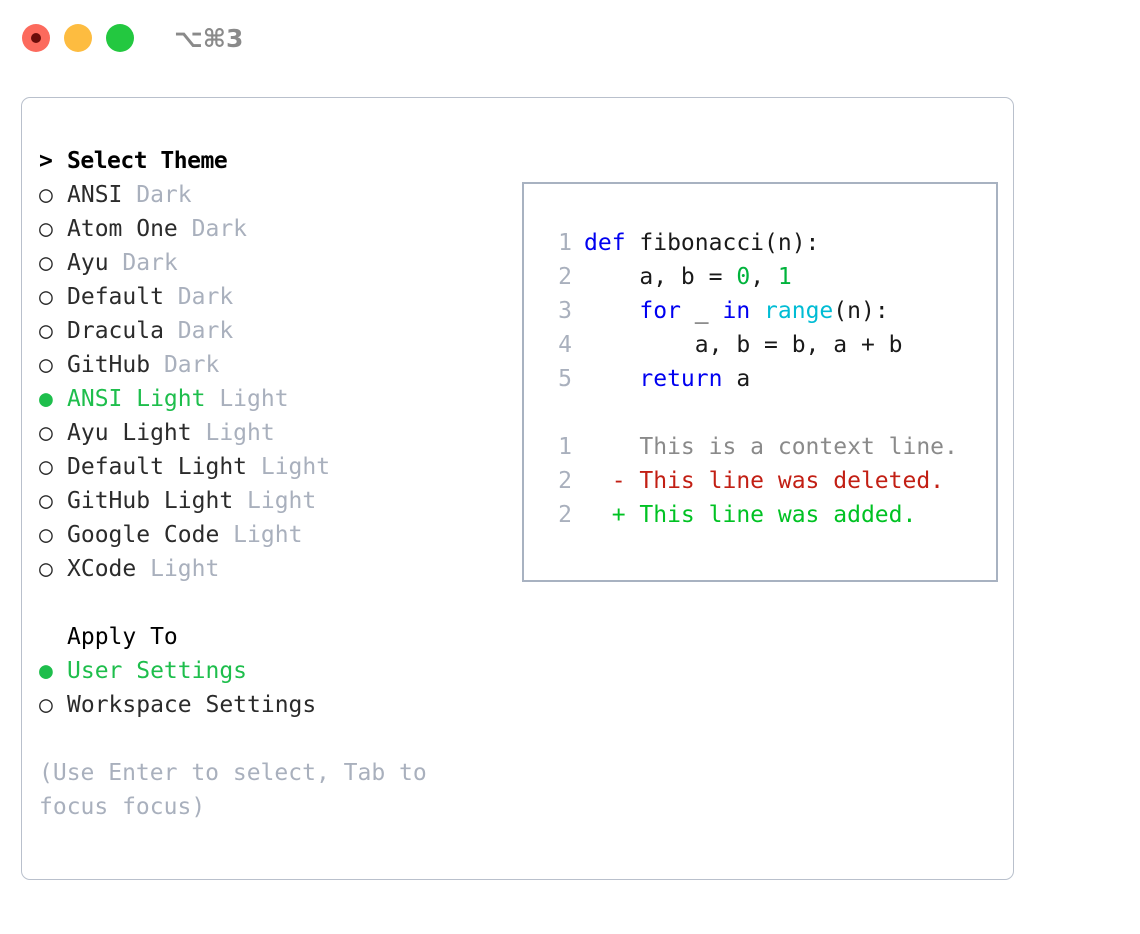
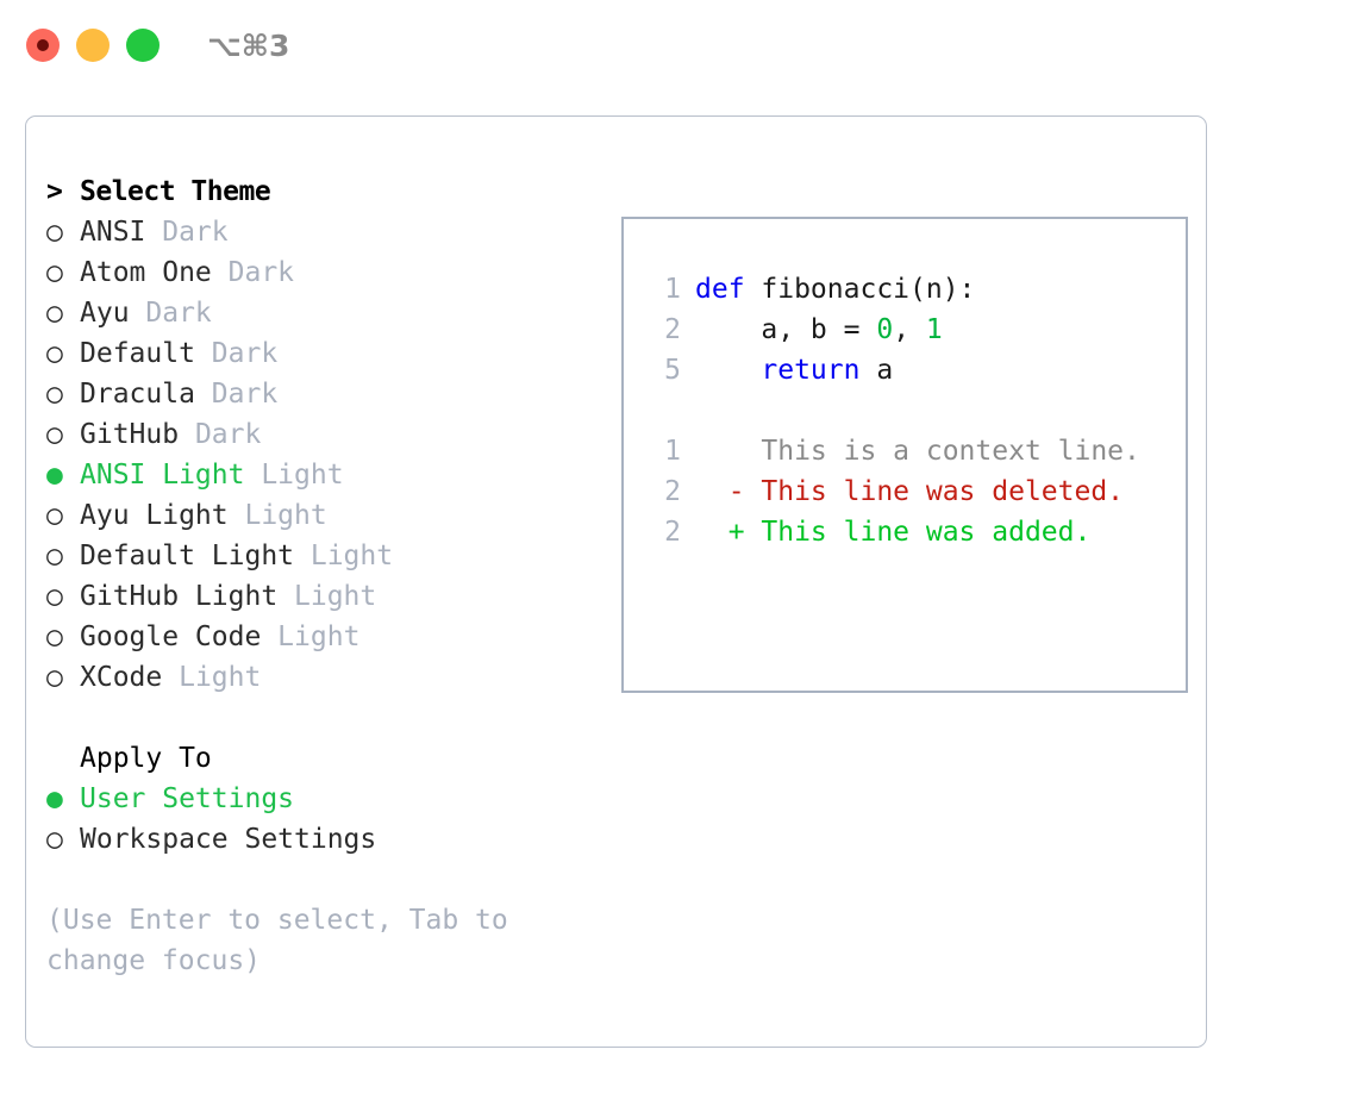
  ⌥⌘3
  > Select Theme
  ○
  ANSI
  Dark
  ○
  Atom One
  Dark
  ○
  Ayu
  Dark
  ○
  Default
  Dark
  ○
  Dracula
  Dark
  ○
  GitHub
  Dark
  ●
  ANSI Light
  Light
  ○
  Ayu Light
  Light
  ○
  Default Light
  Light
  ○
  GitHub Light
  Light
  ○
  Google Code
  Light
  ○
  XCode
  Light
  Apply To
  ●
  User Settings
  ○
  Workspace Settings
- (Use Enter to select, Tab to focus focus)
+ (Use Enter to select, Tab to change focus)
  1
  def fibonacci(n):
  2
  a, b = 0, 1
- 3
- for _ in range(n):
- 4
- a, b = b, a + b
  5
  return a
  1
  This is a context line.
  2
  - This line was deleted.
  2
  + This line was added.
